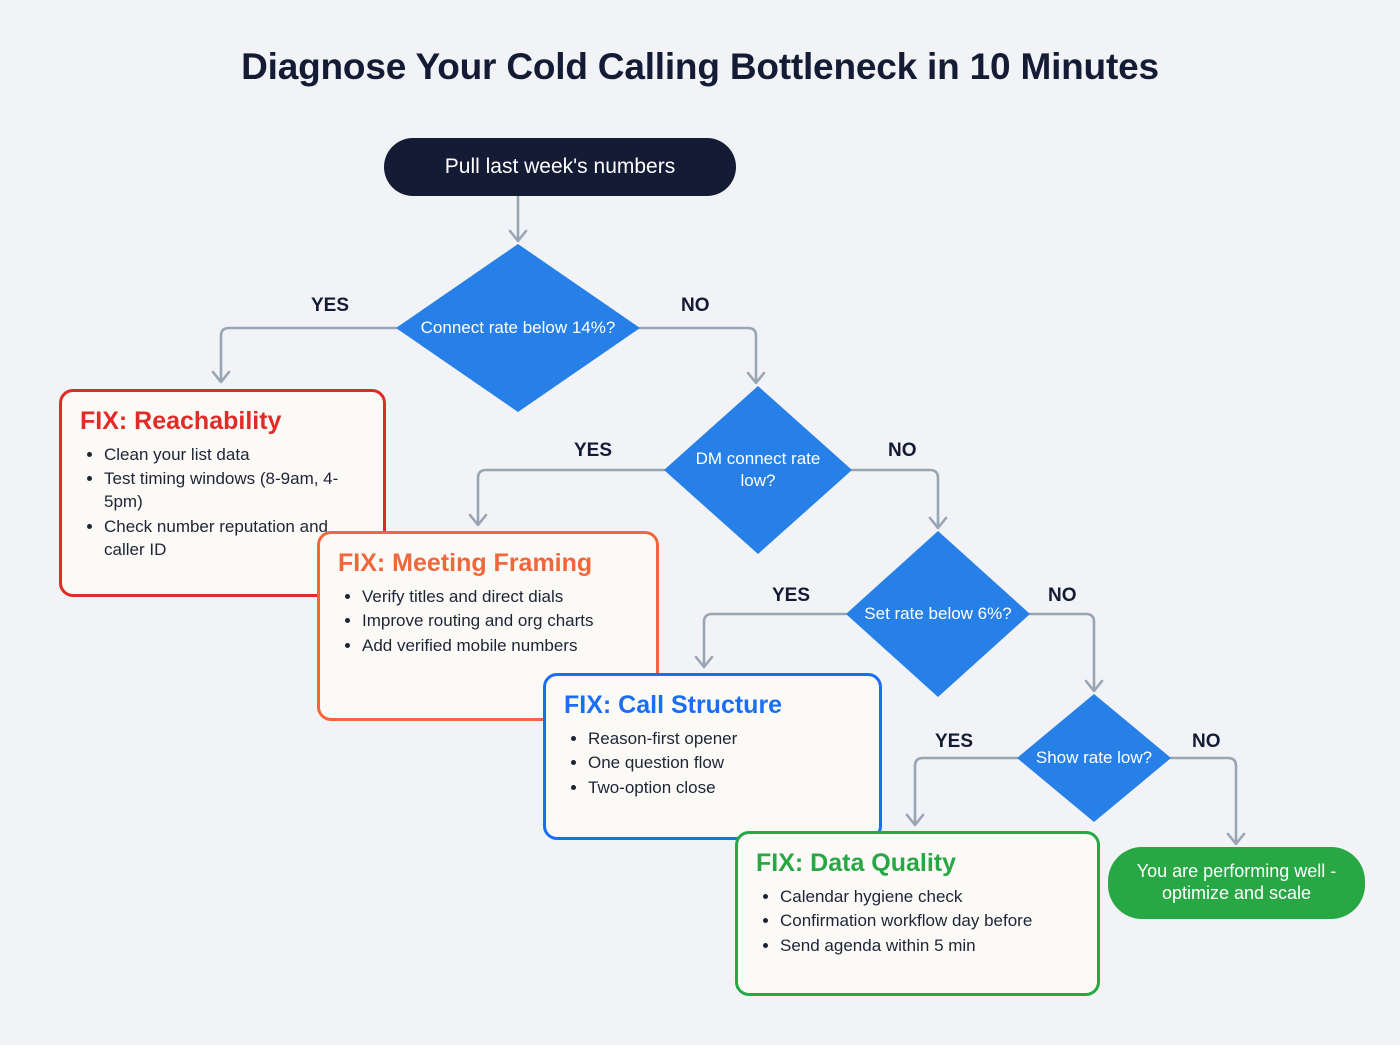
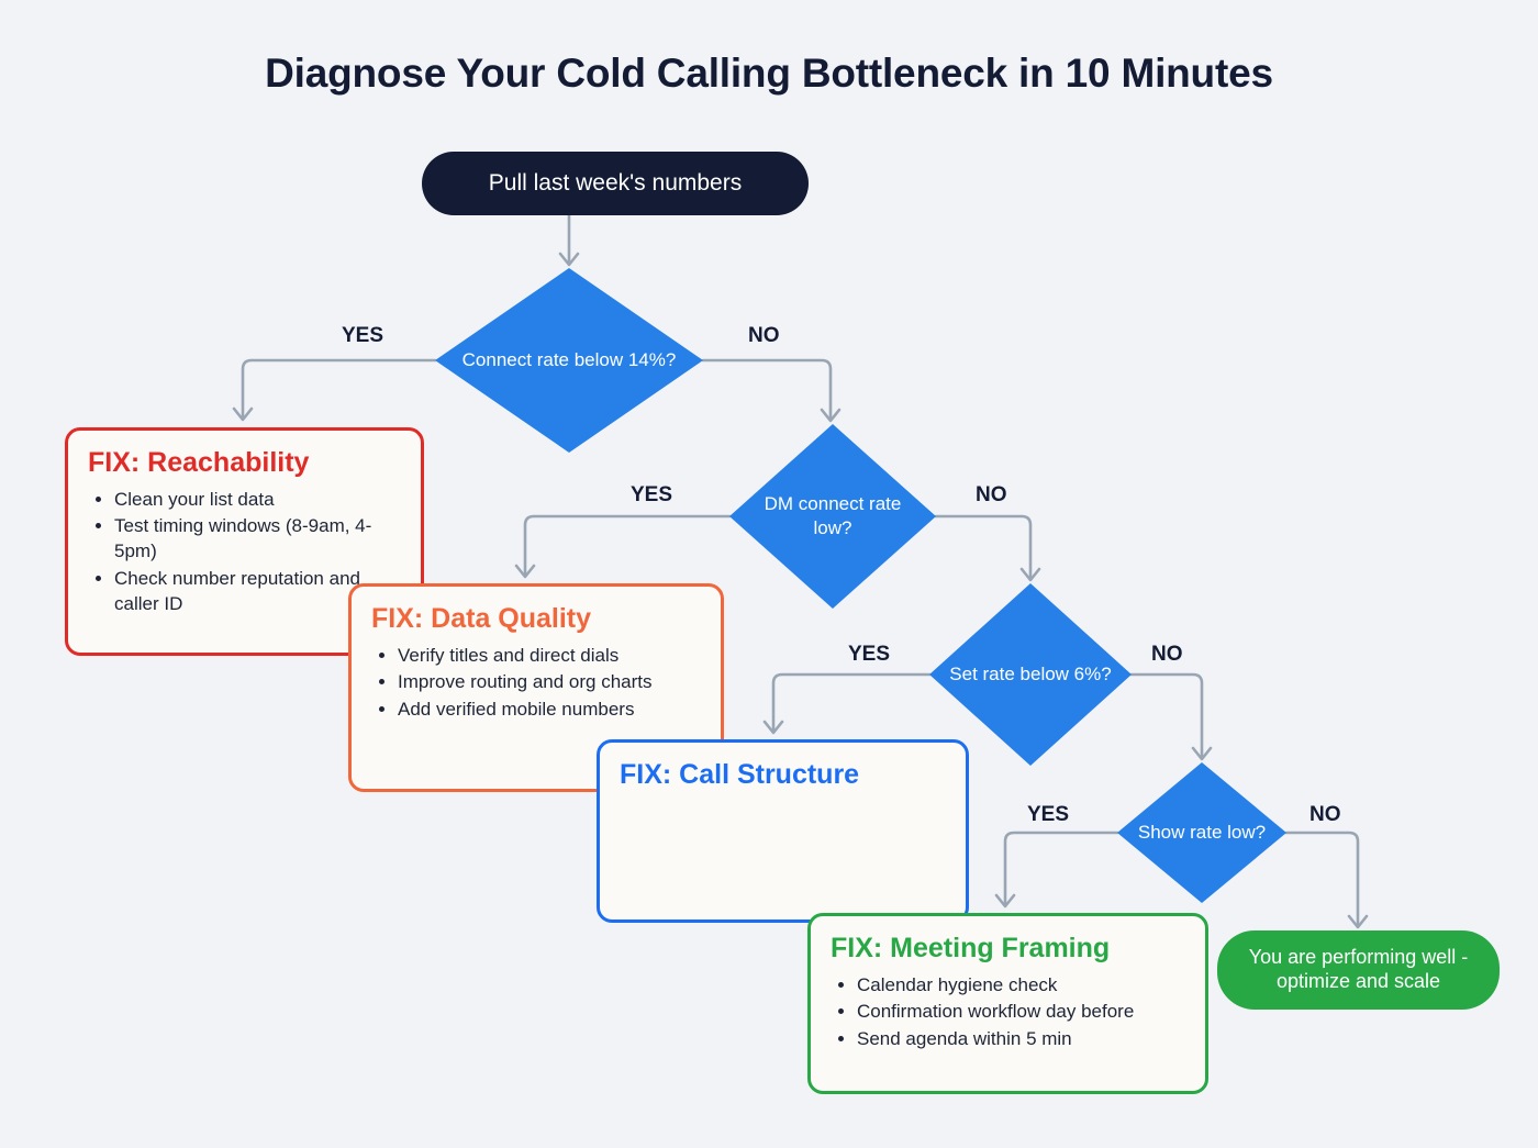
  Diagnose Your Cold Calling Bottleneck in 10 Minutes
  Pull last week's numbers
  Connect rate below 14%?
  YES
  NO
  FIX: Reachability
  Clean your list data
  Test timing windows (8-9am, 4-5pm)
  Check number reputation and caller ID
  DM connect rate low?
  YES
  NO
- FIX: Meeting Framing
+ FIX: Data Quality
  Verify titles and direct dials
  Improve routing and org charts
  Add verified mobile numbers
  Set rate below 6%?
  YES
  NO
  FIX: Call Structure
- Reason-first opener
- One question flow
- Two-option close
  Show rate low?
  YES
  NO
- FIX: Data Quality
+ FIX: Meeting Framing
  Calendar hygiene check
  Confirmation workflow day before
  Send agenda within 5 min
  You are performing well - optimize and scale
